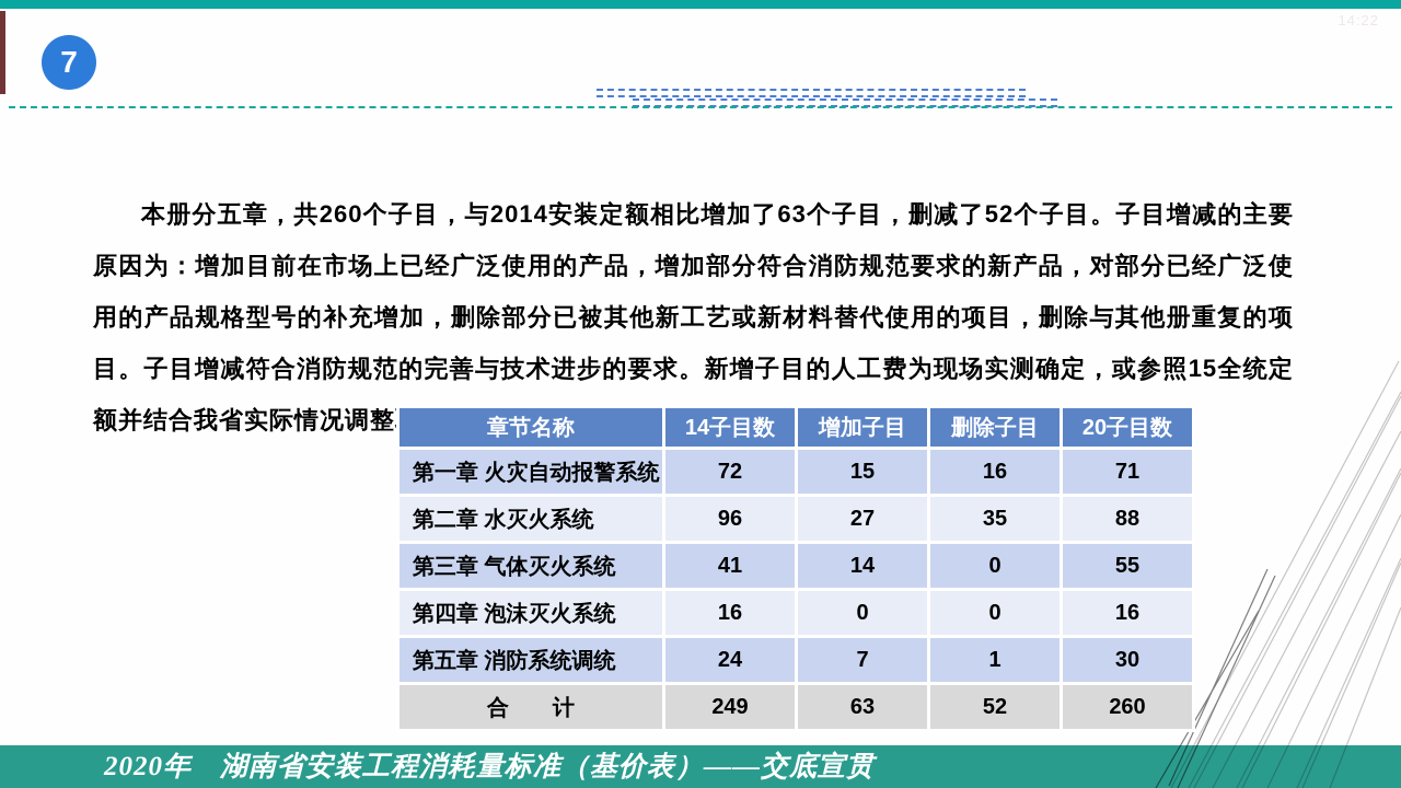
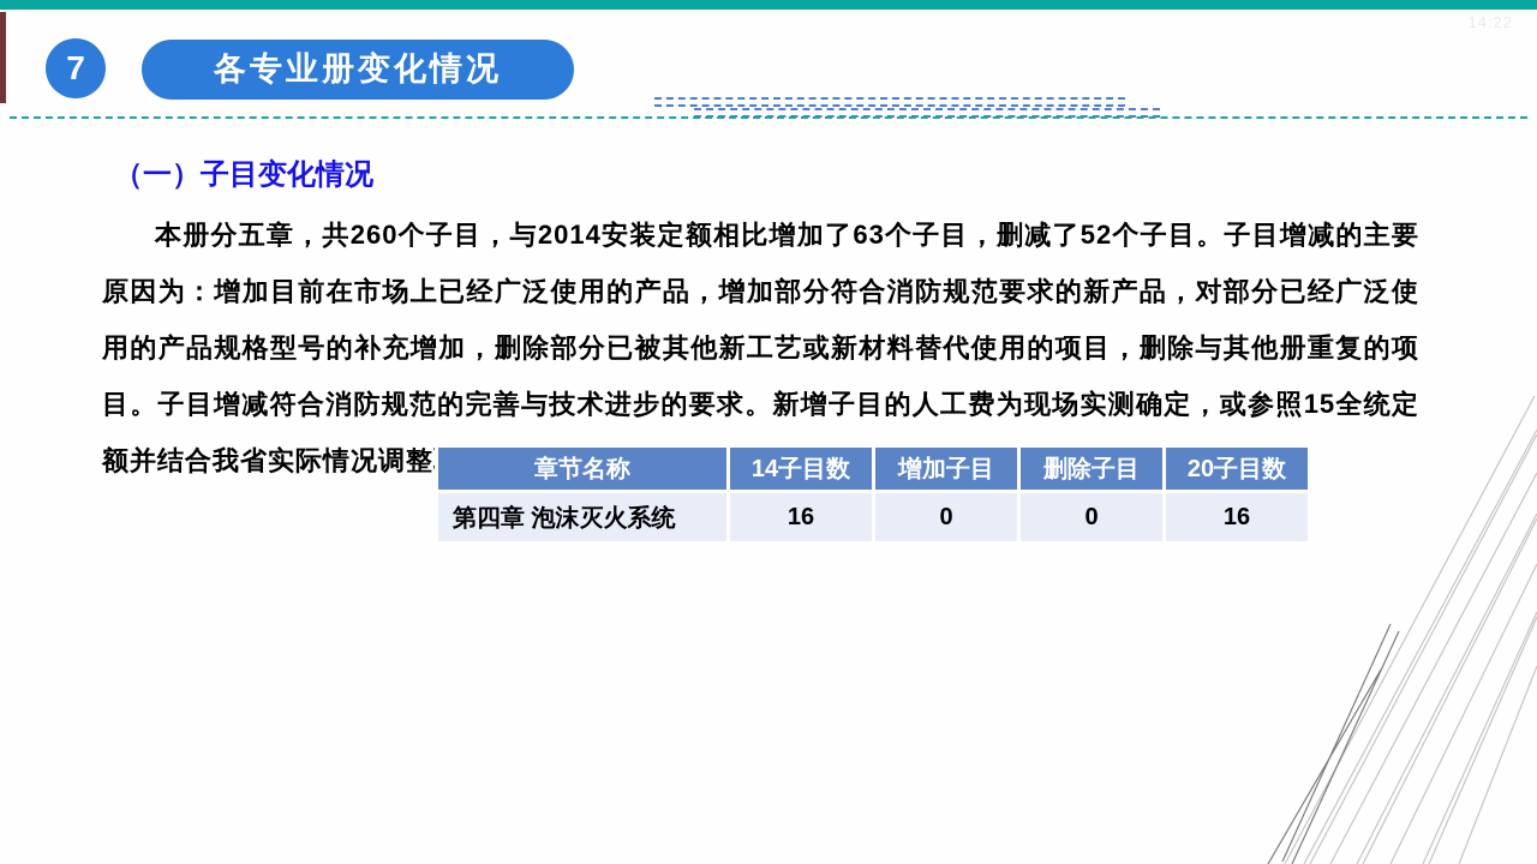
  7
+ 各专业册变化情况
+ （一）子目变化情况
  本册分五章，共260个子目，与2014安装定额相比增加了63个子目，删减了52个子目。子目增减的主要原因为：增加目前在市场上已经广泛使用的产品，增加部分符合消防规范要求的新产品，对部分已经广泛使用的产品规格型号的补充增加，删除部分已被其他新工艺或新材料替代使用的项目，删除与其他册重复的项目。子目增减符合消防规范的完善与技术进步的要求。新增子目的人工费为现场实测确定，或参照15全统定额并结合我省实际情况调整
  章节名称	14子目数	增加子目	删除子目	20子目数
- 第一章 火灾自动报警系统	72	15	16	71
- 第二章 水灭火系统	96	27	35	88
- 第三章 气体灭火系统	41	14	0	55
  第四章 泡沫灭火系统	16	0	0	16
- 第五章 消防系统调统	24	7	1	30
- 合 计	249	63	52	260
- 2020年 湖南省安装工程消耗量标准（基价表）——交底宣贯
